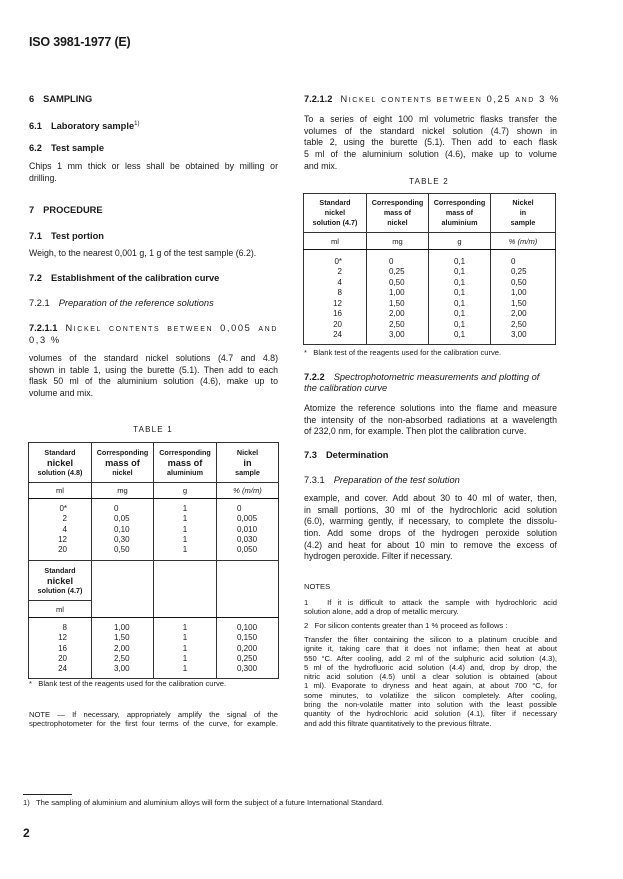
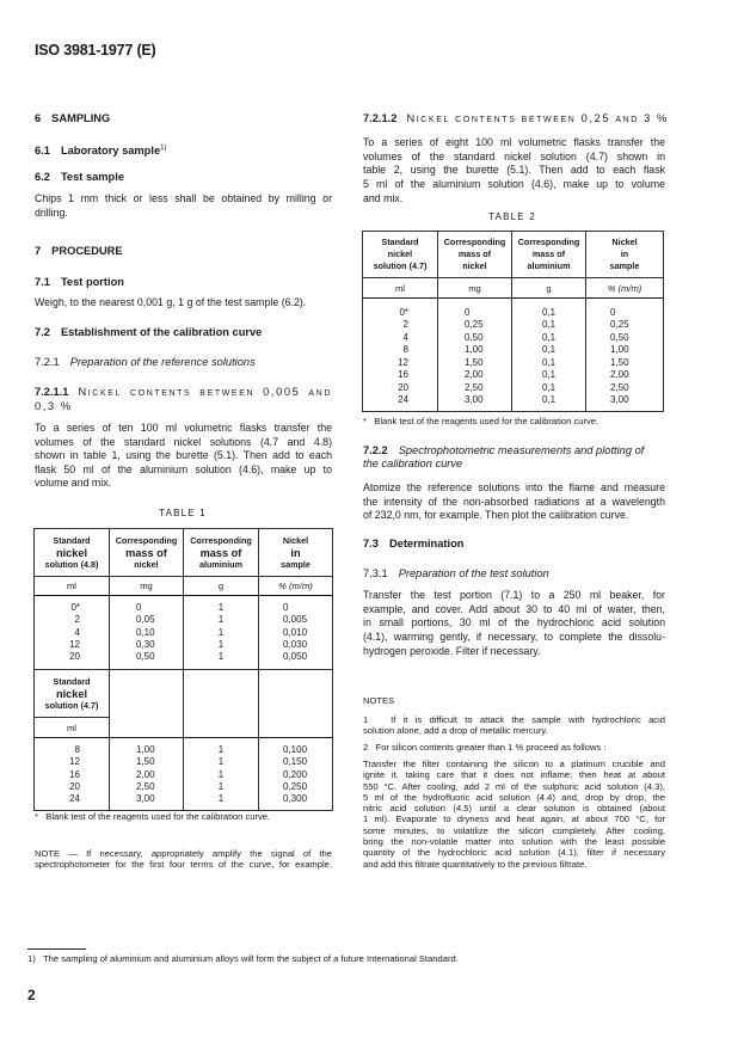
  ISO 3981-1977 (E)
  6 SAMPLING
  6.1 Laboratory sample
  6.2 Test sample
  Chips 1 mm thick or less shall be obtained by milling or
  drilling.
  7 PROCEDURE
  7.1 Test portion
  Weigh, to the nearest 0,001 g, 1 g of the test sample (6.2).
  7.2 Establishment of the calibration curve
  7.2.1 Preparation of the reference solutions
  7.2.1.1
  Nickel contents between 0,005 and
  0,3 %
+ To a series of ten 100 ml volumetric flasks transfer the
  volumes of the standard nickel solutions (4.7 and 4.8)
  shown in table 1, using the burette (5.1). Then add to each
  flask 50 ml of the aluminium solution (4.6), make up to
  volume and mix.
  TABLE 1
  Standard nickel solution (4.8)	Corresponding mass of nickel	Corresponding mass of aluminium	Nickel in sample
  ml	mg	g	% (m/m)
  0* 2 4 12 20	0 0,05 0,10 0,30 0,50	1 1 1 1 1	0 0,005 0,010 0,030 0,050
  Standard nickel solution (4.7)
  ml
  8 12 16 20 24	1,00 1,50 2,00 2,50 3,00	1 1 1 1 1	0,100 0,150 0,200 0,250 0,300
  * Blank test of the reagents used for the calibration curve.
  NOTE — If necessary, appropriately amplify the signal of the
  spectrophotometer for the first four terms of the curve, for example.
  7.2.1.2
  Nickel contents between 0,25 and 3 %
  To a series of eight 100 ml volumetric flasks transfer the
  volumes of the standard nickel solution (4.7) shown in
  table 2, using the burette (5.1). Then add to each flask
  5 ml of the aluminium solution (4.6), make up to volume
  and mix.
  TABLE 2
  Standard nickel solution (4.7)	Corresponding mass of nickel	Corresponding mass of aluminium	Nickel in sample
  ml	mg	g	% (m/m)
  0* 2 4 8 12 16 20 24	0 0,25 0,50 1,00 1,50 2,00 2,50 3,00	0,1 0,1 0,1 0,1 0,1 0,1 0,1 0,1	0 0,25 0,50 1,00 1,50 2,00 2,50 3,00
  * Blank test of the reagents used for the calibration curve.
  7.2.2 Spectrophotometric measurements and plotting of
  the calibration curve
  Atomize the reference solutions into the flame and measure
  the intensity of the non-absorbed radiations at a wavelength
  of 232,0 nm, for example. Then plot the calibration curve.
  7.3 Determination
  7.3.1 Preparation of the test solution
+ Transfer the test portion (7.1) to a 250 ml beaker, for
  example, and cover. Add about 30 to 40 ml of water, then,
  in small portions, 30 ml of the hydrochloric acid solution
- (6.0), warming gently, if necessary, to complete the dissolu-
+ (4.1), warming gently, if necessary, to complete the dissolu-
- tion. Add some drops of the hydrogen peroxide solution
- (4.2) and heat for about 10 min to remove the excess of
  hydrogen peroxide. Filter if necessary.
  NOTES
  1 If it is difficult to attack the sample with hydrochloric acid
  solution alone, add a drop of metallic mercury.
  2 For silicon contents greater than 1 % proceed as follows :
  Transfer the filter containing the silicon to a platinum crucible and
  ignite it, taking care that it does not inflame; then heat at about
  550 °C. After cooling, add 2 ml of the sulphuric acid solution (4.3),
  5 ml of the hydrofluoric acid solution (4.4) and, drop by drop, the
  nitric acid solution (4.5) until a clear solution is obtained (about
  1 ml). Evaporate to dryness and heat again, at about 700 °C, for
  some minutes, to volatilize the silicon completely. After cooling,
  bring the non-volatile matter into solution with the least possible
  quantity of the hydrochloric acid solution (4.1), filter if necessary
  and add this filtrate quantitatively to the previous filtrate.
  1) The sampling of aluminium and aluminium alloys will form the subject of a future International Standard.
  2
